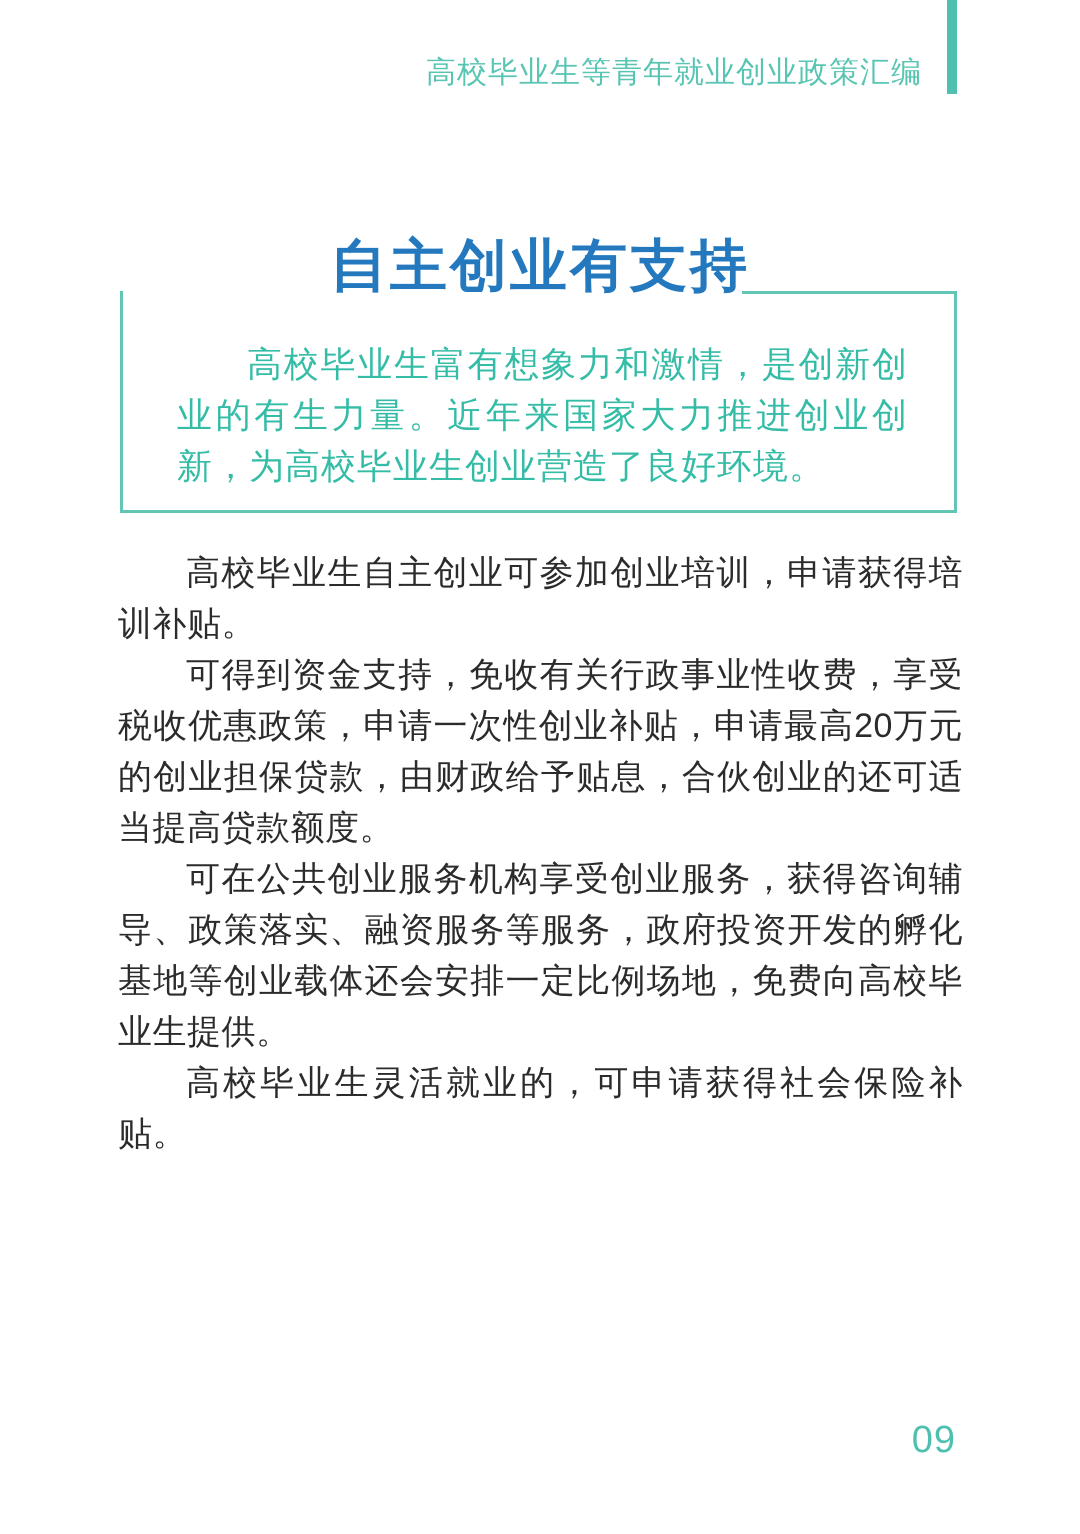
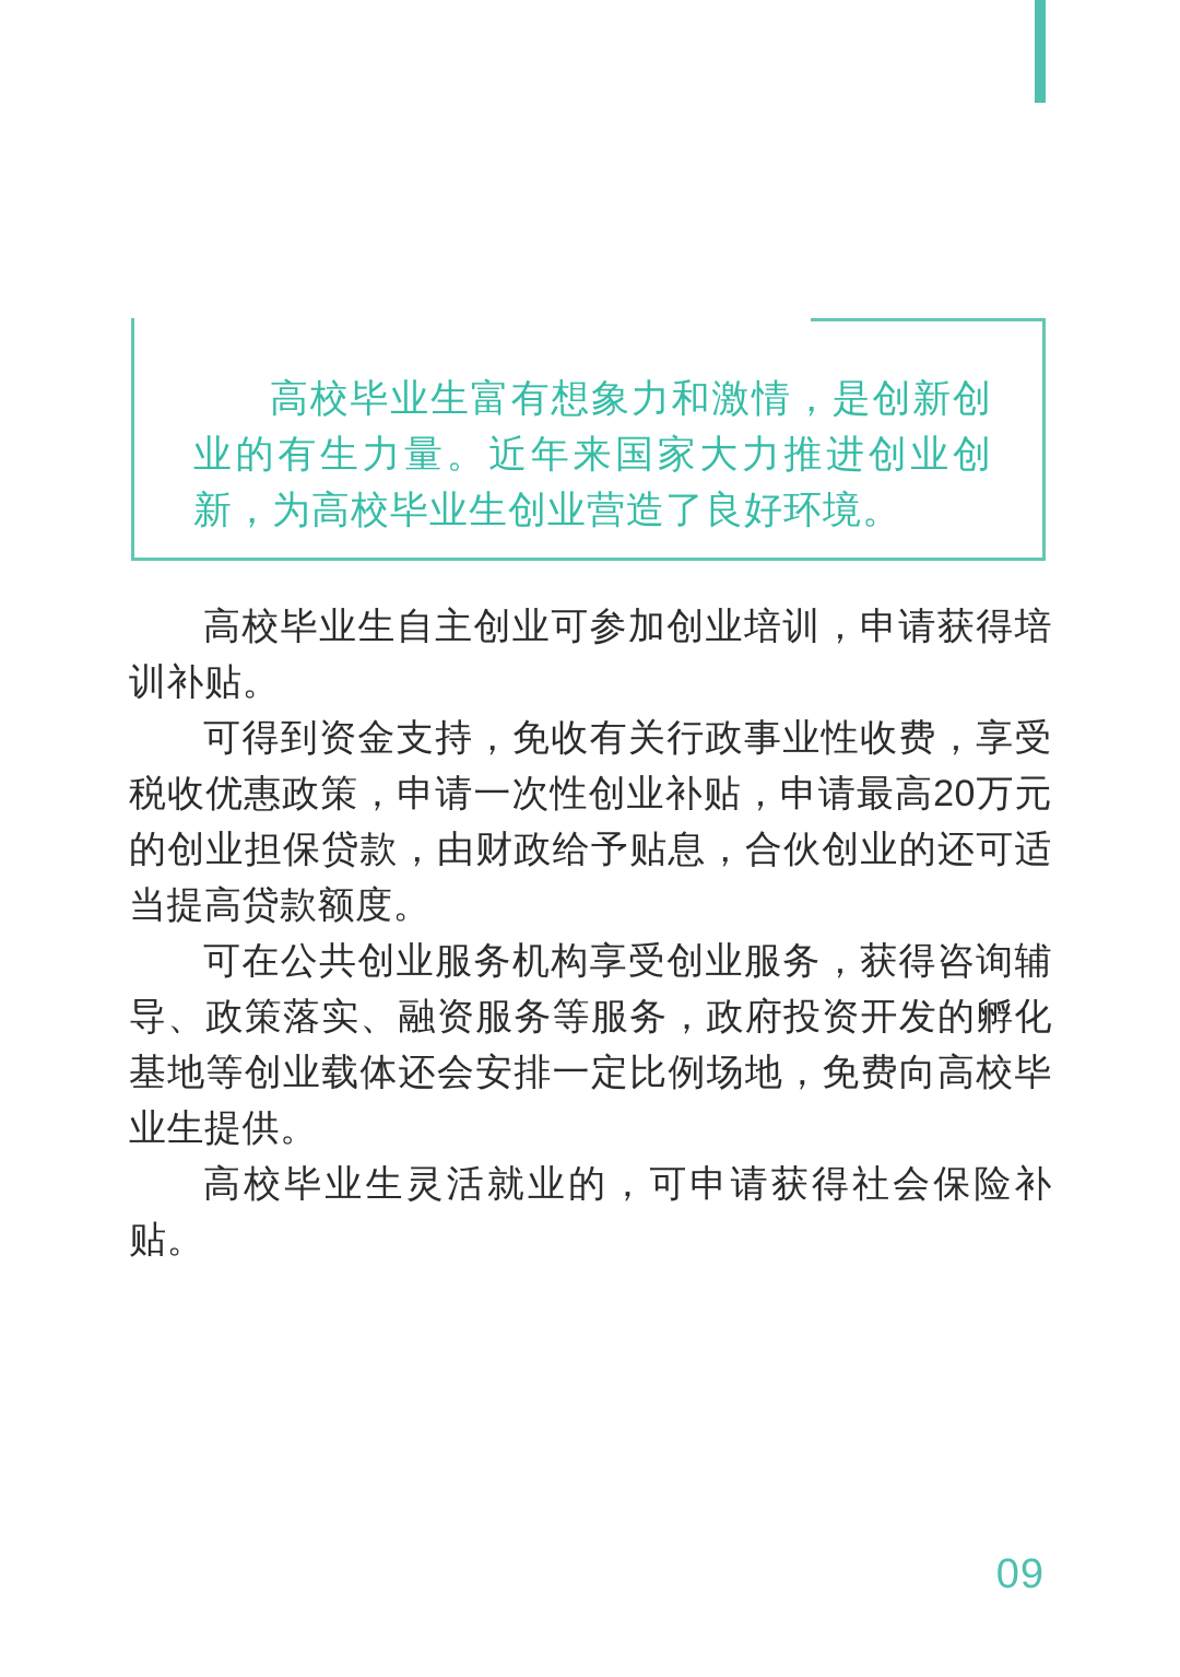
- 高校毕业生等青年就业创业政策汇编
- 自主创业有支持
  高校毕业生富有想象力和激情，是创新创业的有生力量。近年来国家大力推进创业创新，为高校毕业生创业营造了良好环境。
  高校毕业生自主创业可参加创业培训，申请获得培训补贴。
  可得到资金支持，免收有关行政事业性收费，享受税收优惠政策，申请一次性创业补贴，申请最高20万元的创业担保贷款，由财政给予贴息，合伙创业的还可适当提高贷款额度。
  可在公共创业服务机构享受创业服务，获得咨询辅导、政策落实、融资服务等服务，政府投资开发的孵化基地等创业载体还会安排一定比例场地，免费向高校毕业生提供。
  高校毕业生灵活就业的，可申请获得社会保险补贴。
  09
